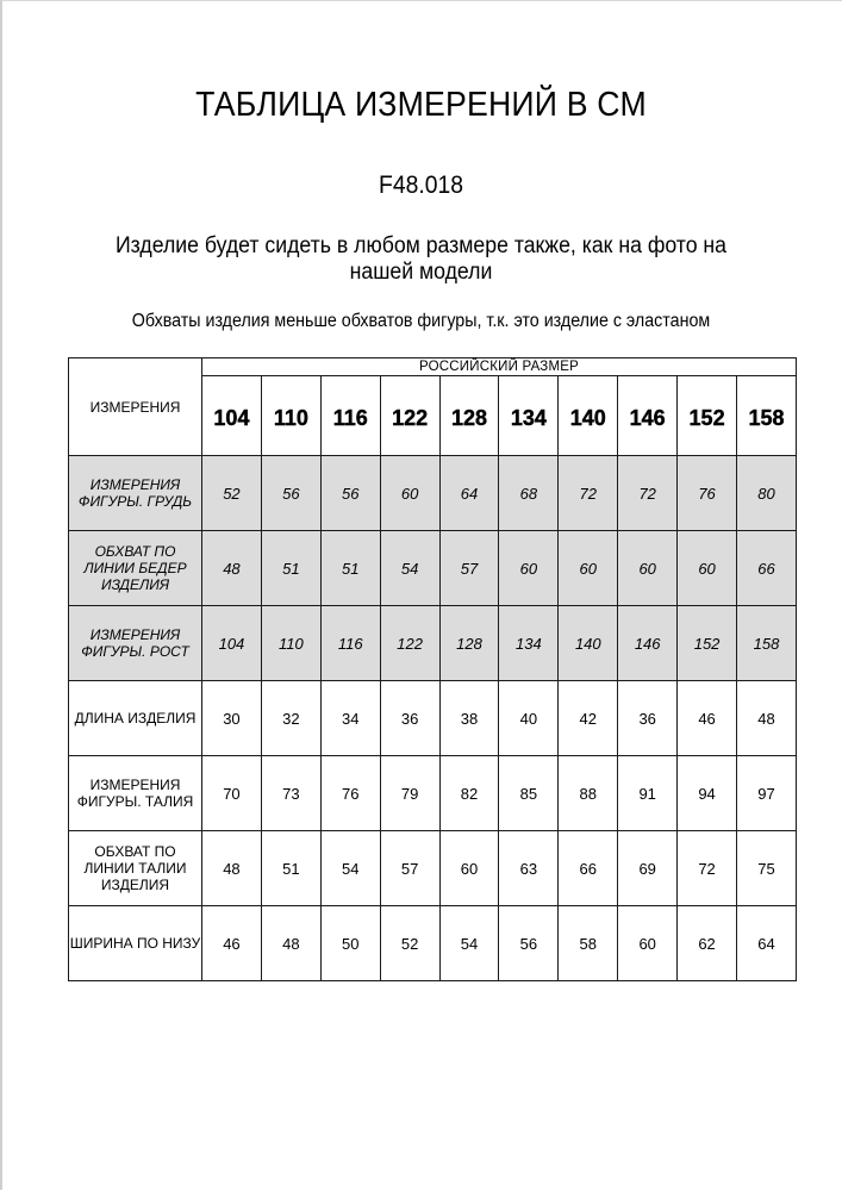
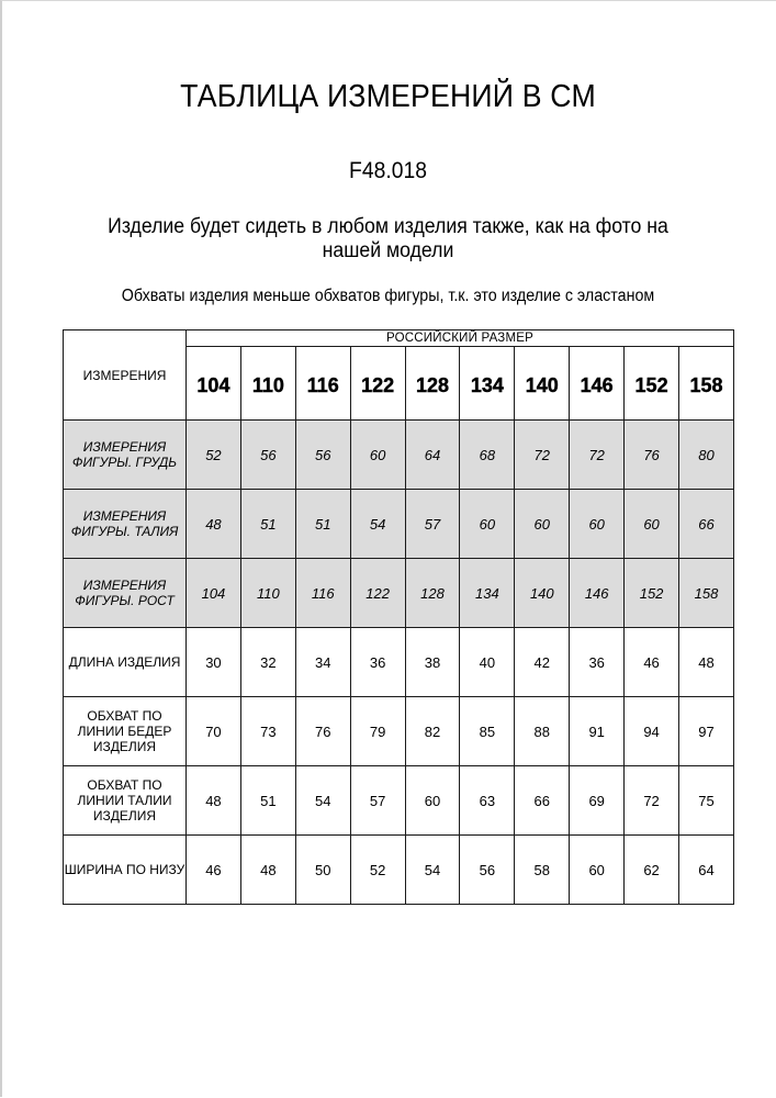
  ТАБЛИЦА ИЗМЕРЕНИЙ В СМ
  F48.018
- Изделие будет сидеть в любом размере также, как на фото на нашей модели
+ Изделие будет сидеть в любом изделия также, как на фото на нашей модели
  Обхваты изделия меньше обхватов фигуры, т.к. это изделие с эластаном
  ИЗМЕРЕНИЯ	РОССИЙСКИЙ РАЗМЕР
  104	110	116	122	128	134	140	146	152	158
  ИЗМЕРЕНИЯ ФИГУРЫ. ГРУДЬ	52	56	56	60	64	68	72	72	76	80
- ОБХВАТ ПО ЛИНИИ БЕДЕР ИЗДЕЛИЯ	48	51	51	54	57	60	60	60	60	66
+ ИЗМЕРЕНИЯ ФИГУРЫ. ТАЛИЯ	48	51	51	54	57	60	60	60	60	66
  ИЗМЕРЕНИЯ ФИГУРЫ. РОСТ	104	110	116	122	128	134	140	146	152	158
  ДЛИНА ИЗДЕЛИЯ	30	32	34	36	38	40	42	36	46	48
- ИЗМЕРЕНИЯ ФИГУРЫ. ТАЛИЯ	70	73	76	79	82	85	88	91	94	97
+ ОБХВАТ ПО ЛИНИИ БЕДЕР ИЗДЕЛИЯ	70	73	76	79	82	85	88	91	94	97
  ОБХВАТ ПО ЛИНИИ ТАЛИИ ИЗДЕЛИЯ	48	51	54	57	60	63	66	69	72	75
  ШИРИНА ПО НИЗУ	46	48	50	52	54	56	58	60	62	64
